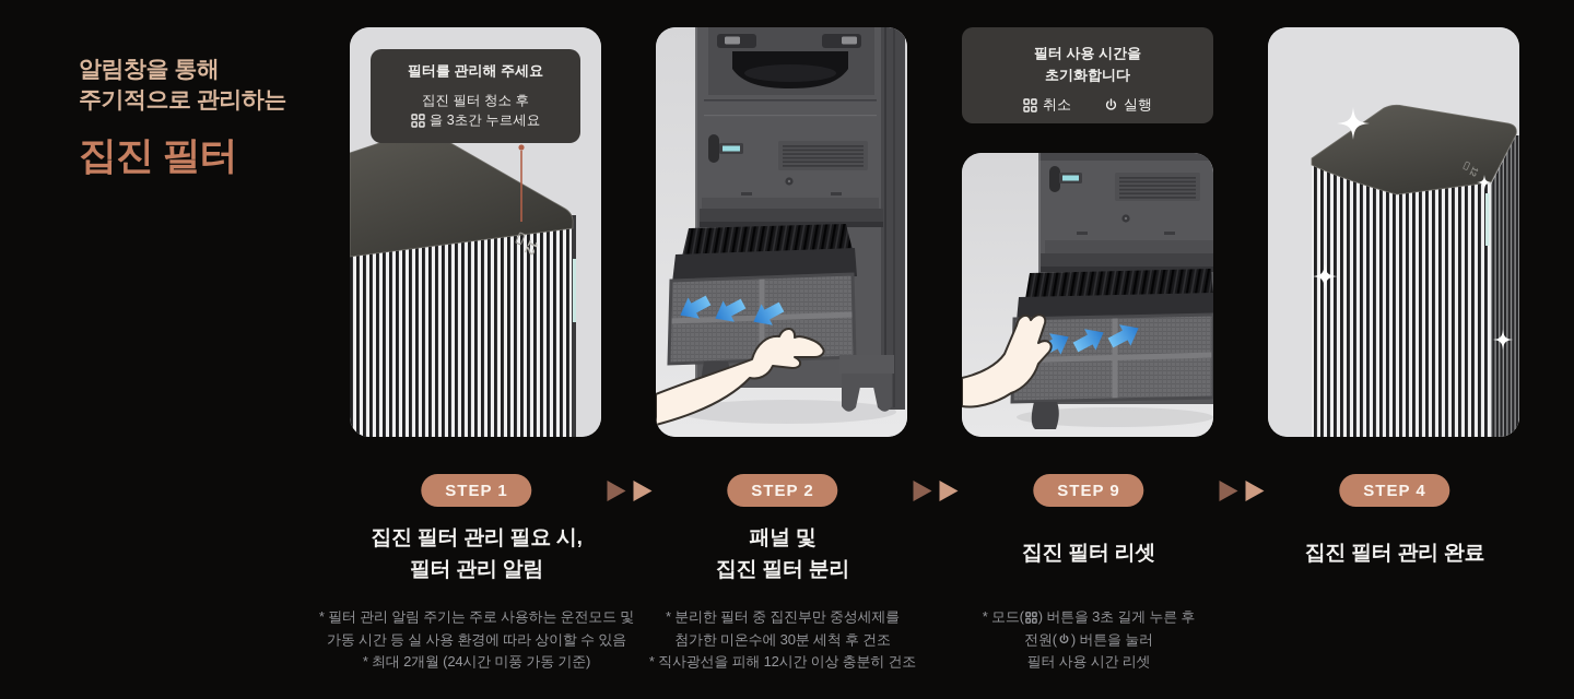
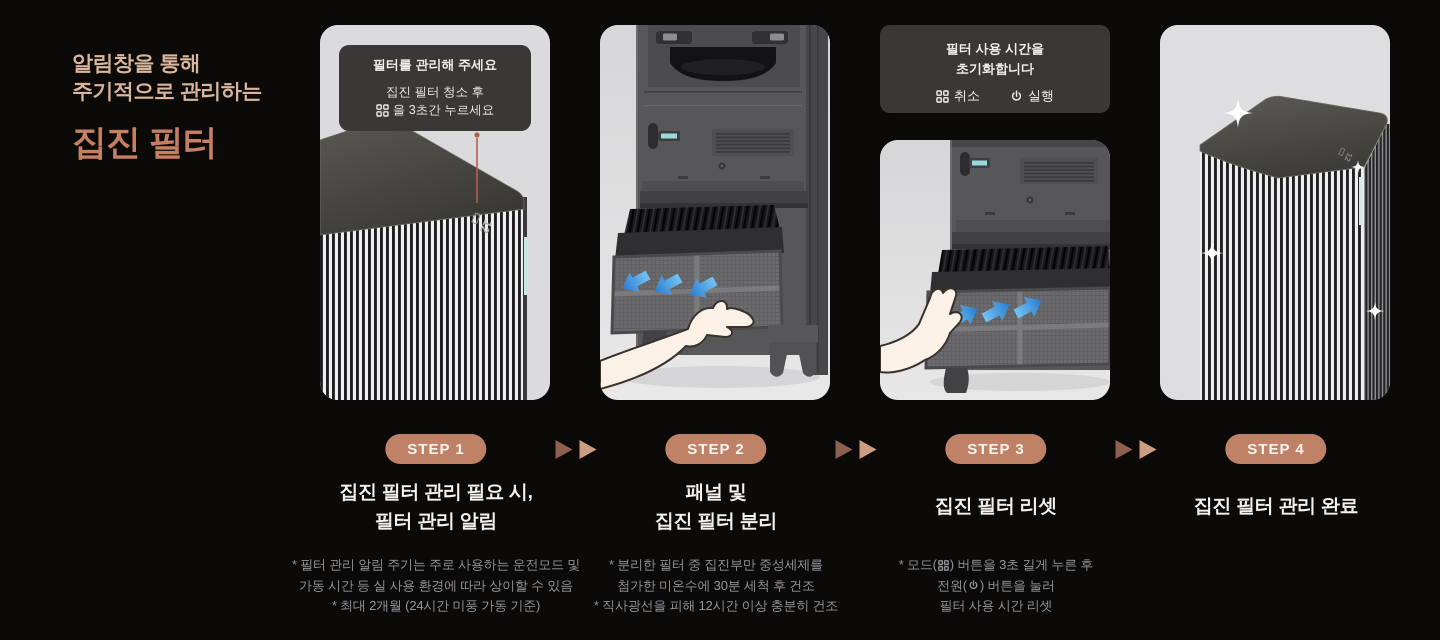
  알림창을 통해
  주기적으로 관리하는
  집진 필터
  필터를 관리해 주세요
  집진 필터 청소 후
  을 3초간 누르세요
  필터 사용 시간을
  초기화합니다
  취소
  실행
  STEP 1
  STEP 2
- STEP 9
+ STEP 3
  STEP 4
  집진 필터 관리 필요 시,
  필터 관리 알림
  패널 및
  집진 필터 분리
  집진 필터 리셋
  집진 필터 관리 완료
  * 필터 관리 알림 주기는 주로 사용하는 운전모드 및
  가동 시간 등 실 사용 환경에 따라 상이할 수 있음
  * 최대 2개월 (24시간 미풍 가동 기준)
  * 분리한 필터 중 집진부만 중성세제를
  첨가한 미온수에 30분 세척 후 건조
  * 직사광선을 피해 12시간 이상 충분히 건조
  * 모드(
  ) 버튼을 3초 길게 누른 후
  전원(
  ) 버튼을 눌러
  필터 사용 시간 리셋
